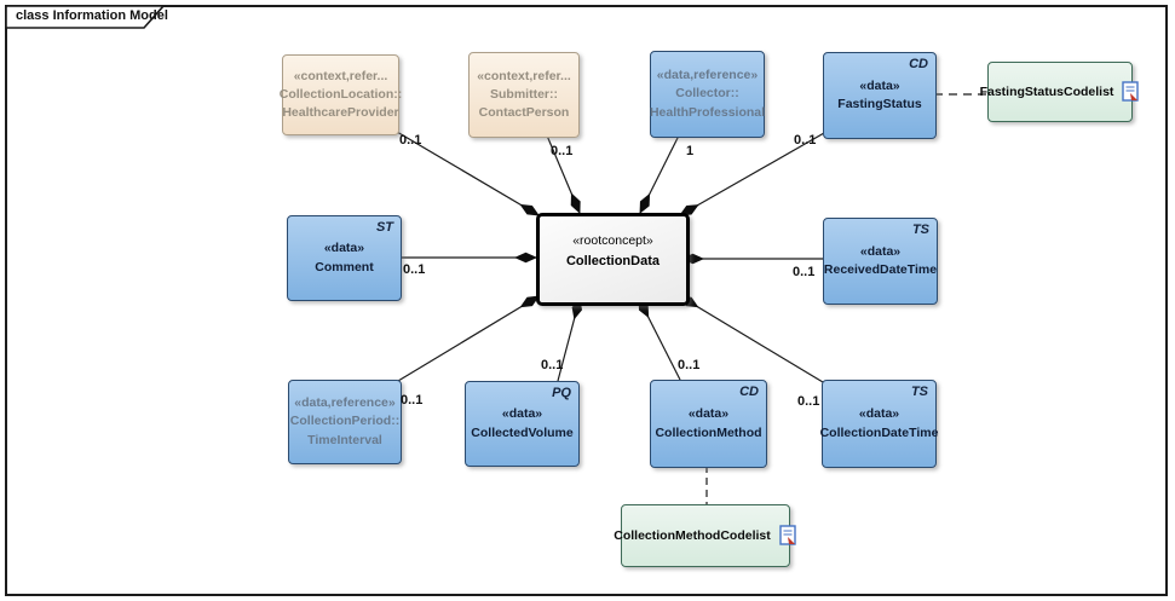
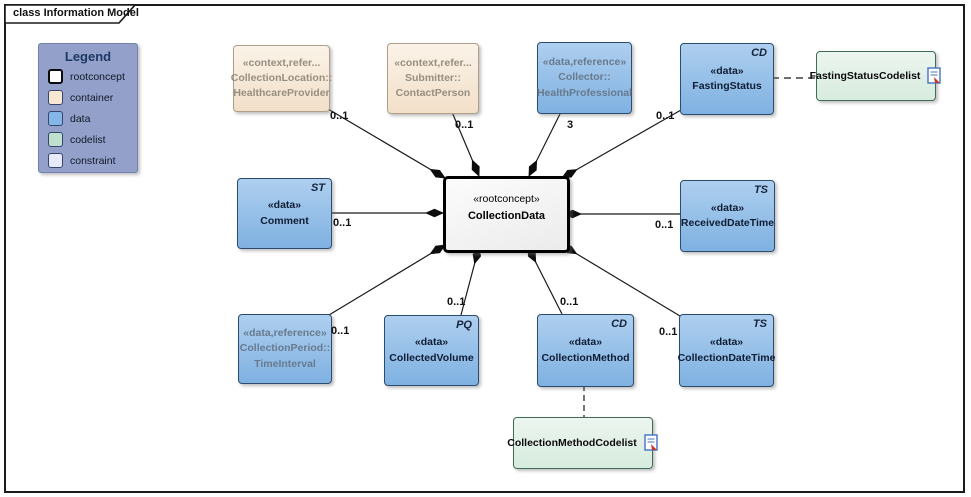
  class Information Model
+ Legend
+ rootconcept
+ container
+ data
+ codelist
+ constraint
  «context,refer...
  CollectionLocation::
  HealthcareProvider
  «context,refer...
  Submitter::
  ContactPerson
  «data,reference»
  Collector::
  HealthProfessional
  CD
  «data»
  FastingStatus
  FastingStatusCodelist
  ST
  «data»
  Comment
  «rootconcept»
  CollectionData
  TS
  «data»
  ReceivedDateTime
  «data,reference»
  CollectionPeriod::
  TimeInterval
  PQ
  «data»
  CollectedVolume
  CD
  «data»
  CollectionMethod
  TS
  «data»
  CollectionDateTime
  CollectionMethodCodelist
  0..1
  0..1
- 1
+ 3
  0..1
  0..1
  0..1
  0..1
  0..1
  0..1
  0..1
